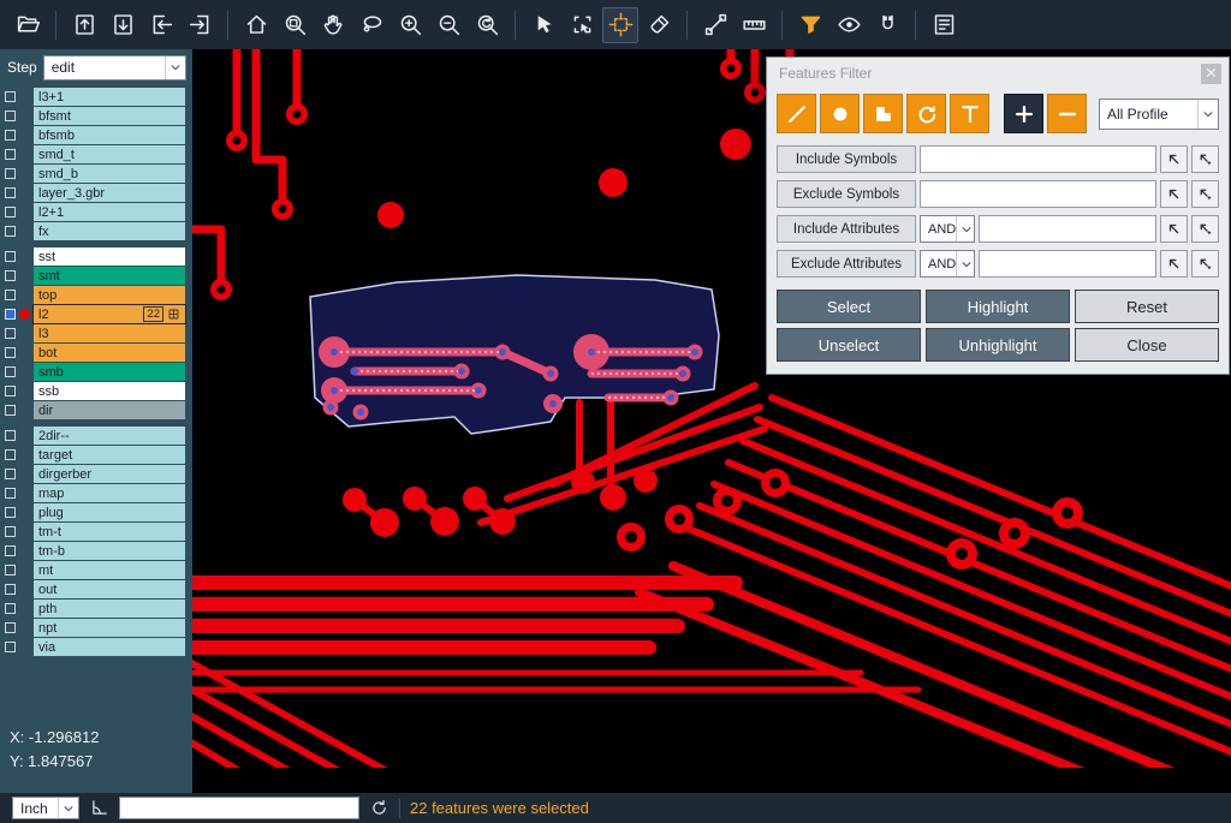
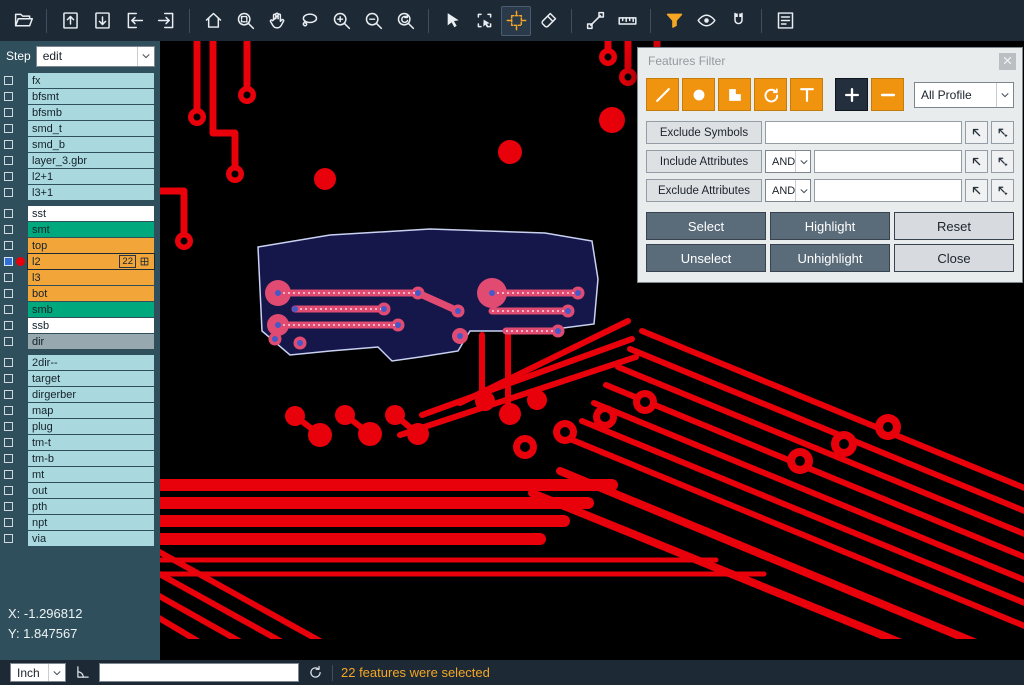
  Step
  edit
- l3+1
+ fx
  bfsmt
  bfsmb
  smd_t
  smd_b
  layer_3.gbr
  l2+1
- fx
+ l3+1
  sst
  smt
  top
  l2
  22
  l3
  bot
  smb
  ssb
  dir
  2dir--
  target
  dirgerber
  map
  plug
  tm-t
  tm-b
  mt
  out
  pth
  npt
  via
  X: -1.296812
  Y: 1.847567
  Features Filter
  All Profile
- Include Symbols
  Exclude Symbols
  Include Attributes
  AND
  Exclude Attributes
  AND
  Select
  Highlight
  Reset
  Unselect
  Unhighlight
  Close
  Inch
  22 features were selected
